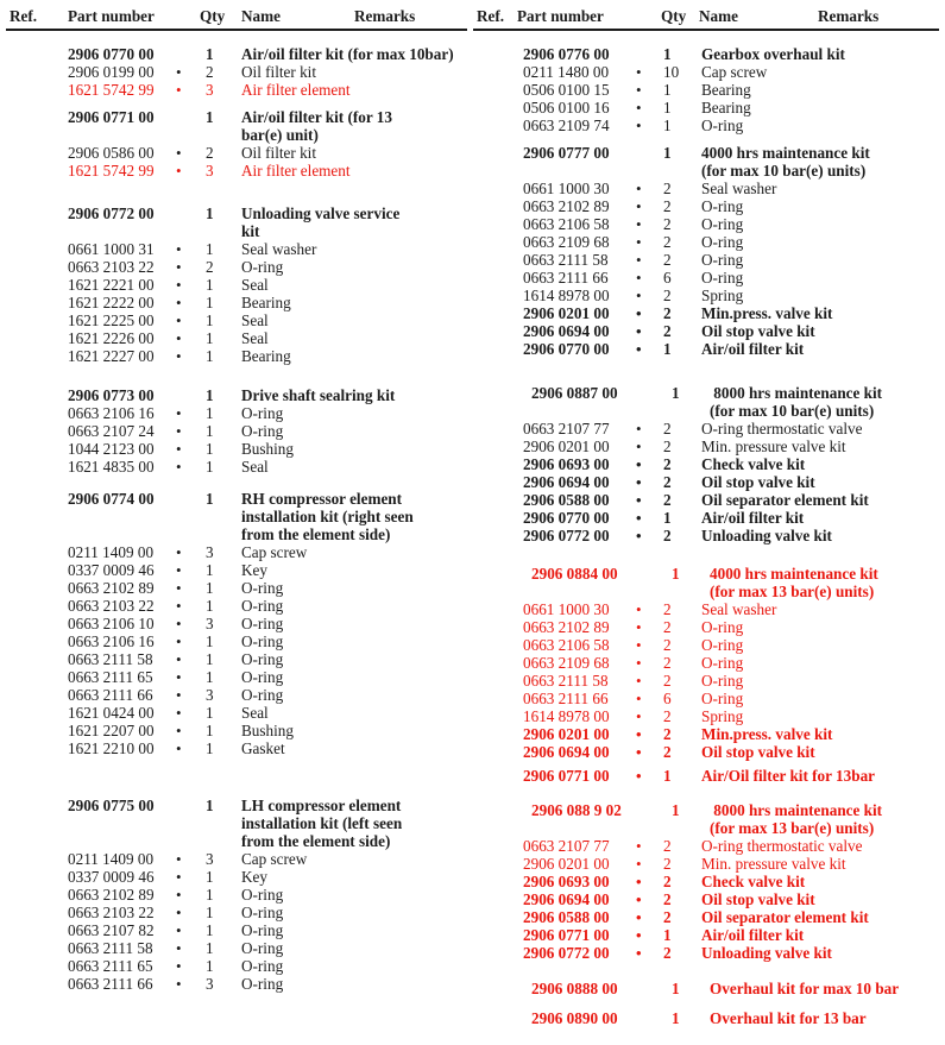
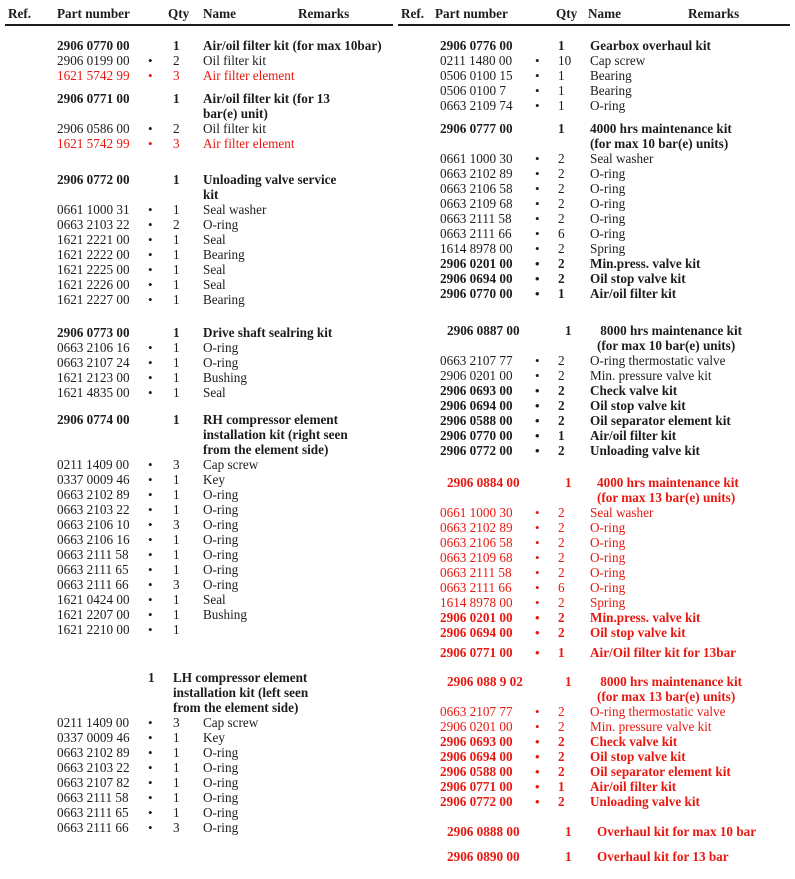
  Ref.
  Part number
  Qty
  Name
  Remarks
  2906 0770 00
  1
  Air/oil filter kit (for max 10bar)
  2906 0199 00
  •
  2
  Oil filter kit
  1621 5742 99
  •
  3
  Air filter element
  2906 0771 00
  1
  Air/oil filter kit (for 13
  bar(e) unit)
  2906 0586 00
  •
  2
  Oil filter kit
  1621 5742 99
  •
  3
  Air filter element
  2906 0772 00
  1
  Unloading valve service
  kit
  0661 1000 31
  •
  1
  Seal washer
  0663 2103 22
  •
  2
  O-ring
  1621 2221 00
  •
  1
  Seal
  1621 2222 00
  •
  1
  Bearing
  1621 2225 00
  •
  1
  Seal
  1621 2226 00
  •
  1
  Seal
  1621 2227 00
  •
  1
  Bearing
  2906 0773 00
  1
  Drive shaft sealring kit
  0663 2106 16
  •
  1
  O-ring
  0663 2107 24
  •
  1
  O-ring
- 1044 2123 00
+ 1621 2123 00
  •
  1
  Bushing
  1621 4835 00
  •
  1
  Seal
  2906 0774 00
  1
  RH compressor element
  installation kit (right seen
  from the element side)
  0211 1409 00
  •
  3
  Cap screw
  0337 0009 46
  •
  1
  Key
  0663 2102 89
  •
  1
  O-ring
  0663 2103 22
  •
  1
  O-ring
  0663 2106 10
  •
  3
  O-ring
  0663 2106 16
  •
  1
  O-ring
  0663 2111 58
  •
  1
  O-ring
  0663 2111 65
  •
  1
  O-ring
  0663 2111 66
  •
  3
  O-ring
  1621 0424 00
  •
  1
  Seal
  1621 2207 00
  •
  1
  Bushing
  1621 2210 00
  •
  1
- Gasket
- 2906 0775 00
  1
  LH compressor element
  installation kit (left seen
  from the element side)
  0211 1409 00
  •
  3
  Cap screw
  0337 0009 46
  •
  1
  Key
  0663 2102 89
  •
  1
  O-ring
  0663 2103 22
  •
  1
  O-ring
  0663 2107 82
  •
  1
  O-ring
  0663 2111 58
  •
  1
  O-ring
  0663 2111 65
  •
  1
  O-ring
  0663 2111 66
  •
  3
  O-ring
  Ref.
  Part number
  Qty
  Name
  Remarks
  2906 0776 00
  1
  Gearbox overhaul kit
  0211 1480 00
  •
  10
  Cap screw
  0506 0100 15
  •
  1
  Bearing
- 0506 0100 16
+ 0506 0100 7
  •
  1
  Bearing
  0663 2109 74
  •
  1
  O-ring
  2906 0777 00
  1
  4000 hrs maintenance kit
  (for max 10 bar(e) units)
  0661 1000 30
  •
  2
  Seal washer
  0663 2102 89
  •
  2
  O-ring
  0663 2106 58
  •
  2
  O-ring
  0663 2109 68
  •
  2
  O-ring
  0663 2111 58
  •
  2
  O-ring
  0663 2111 66
  •
  6
  O-ring
  1614 8978 00
  •
  2
  Spring
  2906 0201 00
  •
  2
  Min.press. valve kit
  2906 0694 00
  •
  2
  Oil stop valve kit
  2906 0770 00
  •
  1
  Air/oil filter kit
  2906 0887 00
  1
  8000 hrs maintenance kit
  (for max 10 bar(e) units)
  0663 2107 77
  •
  2
  O-ring thermostatic valve
  2906 0201 00
  •
  2
  Min. pressure valve kit
  2906 0693 00
  •
  2
  Check valve kit
  2906 0694 00
  •
  2
  Oil stop valve kit
  2906 0588 00
  •
  2
  Oil separator element kit
  2906 0770 00
  •
  1
  Air/oil filter kit
  2906 0772 00
  •
  2
  Unloading valve kit
  2906 0884 00
  1
  4000 hrs maintenance kit
  (for max 13 bar(e) units)
  0661 1000 30
  •
  2
  Seal washer
  0663 2102 89
  •
  2
  O-ring
  0663 2106 58
  •
  2
  O-ring
  0663 2109 68
  •
  2
  O-ring
  0663 2111 58
  •
  2
  O-ring
  0663 2111 66
  •
  6
  O-ring
  1614 8978 00
  •
  2
  Spring
  2906 0201 00
  •
  2
  Min.press. valve kit
  2906 0694 00
  •
  2
  Oil stop valve kit
  2906 0771 00
  •
  1
  Air/Oil filter kit for 13bar
  2906 088 9 02
  1
  8000 hrs maintenance kit
  (for max 13 bar(e) units)
  0663 2107 77
  •
  2
  O-ring thermostatic valve
  2906 0201 00
  •
  2
  Min. pressure valve kit
  2906 0693 00
  •
  2
  Check valve kit
  2906 0694 00
  •
  2
  Oil stop valve kit
  2906 0588 00
  •
  2
  Oil separator element kit
  2906 0771 00
  •
  1
  Air/oil filter kit
  2906 0772 00
  •
  2
  Unloading valve kit
  2906 0888 00
  1
  Overhaul kit for max 10 bar
  2906 0890 00
  1
  Overhaul kit for 13 bar
